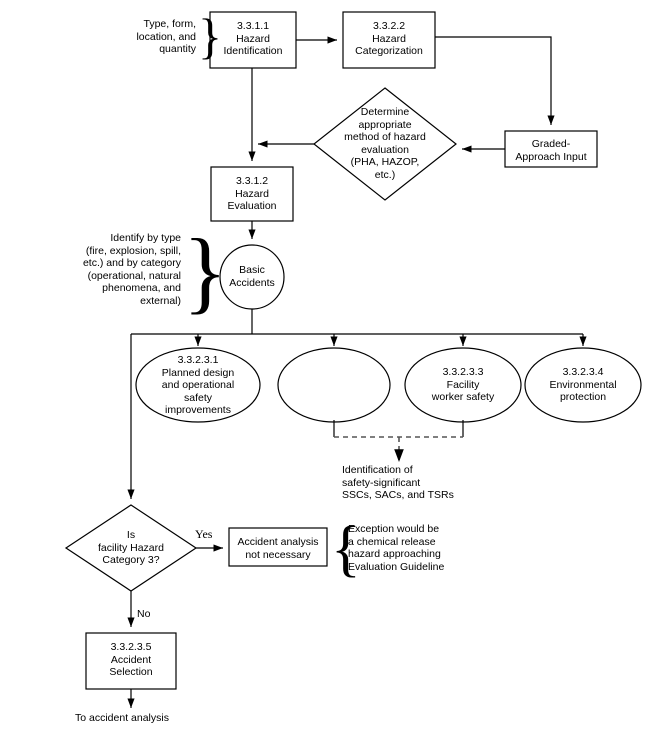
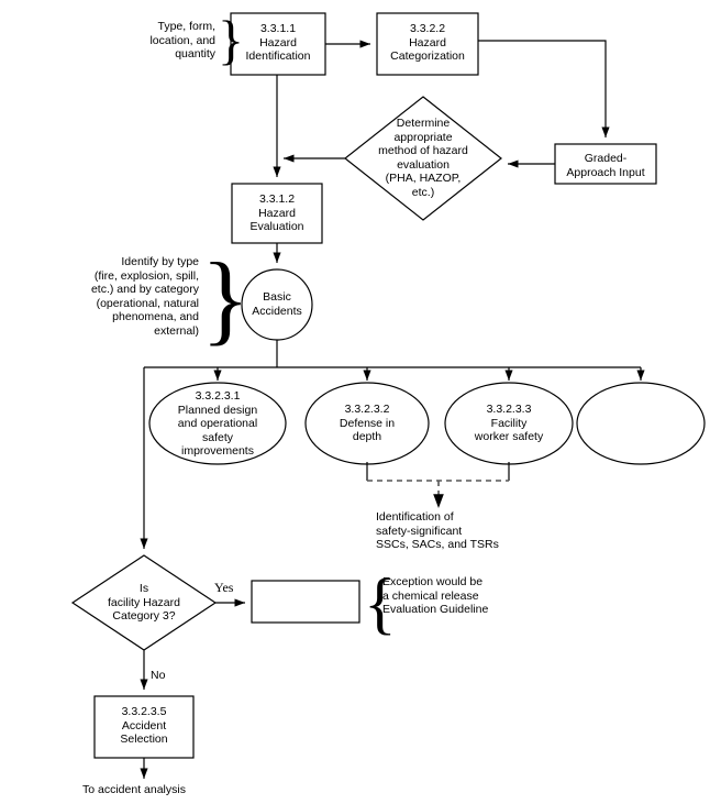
  Type, form,
  location, and
  quantity
  }
  3.3.1.1
  Hazard
  Identification
  3.3.2.2
  Hazard
  Categorization
  Determine
  appropriate
  method of hazard
  evaluation
  (PHA, HAZOP,
  etc.)
  Graded-
  Approach Input
  3.3.1.2
  Hazard
  Evaluation
  Identify by type
  (fire, explosion, spill,
  etc.) and by category
  (operational, natural
  phenomena, and
  external)
  }
  Basic
  Accidents
  3.3.2.3.1
  Planned design
  and operational
  safety
  improvements
+ 3.3.2.3.2
+ Defense in
+ depth
  3.3.2.3.3
  Facility
  worker safety
- 3.3.2.3.4
- Environmental
- protection
  Identification of
  safety-significant
  SSCs, SACs, and TSRs
  Is
  facility Hazard
  Category 3?
  Yes
  No
- Accident analysis
- not necessary
  {
  Exception would be
  a chemical release
- hazard approaching
  Evaluation Guideline
  3.3.2.3.5
  Accident
  Selection
  To accident analysis
